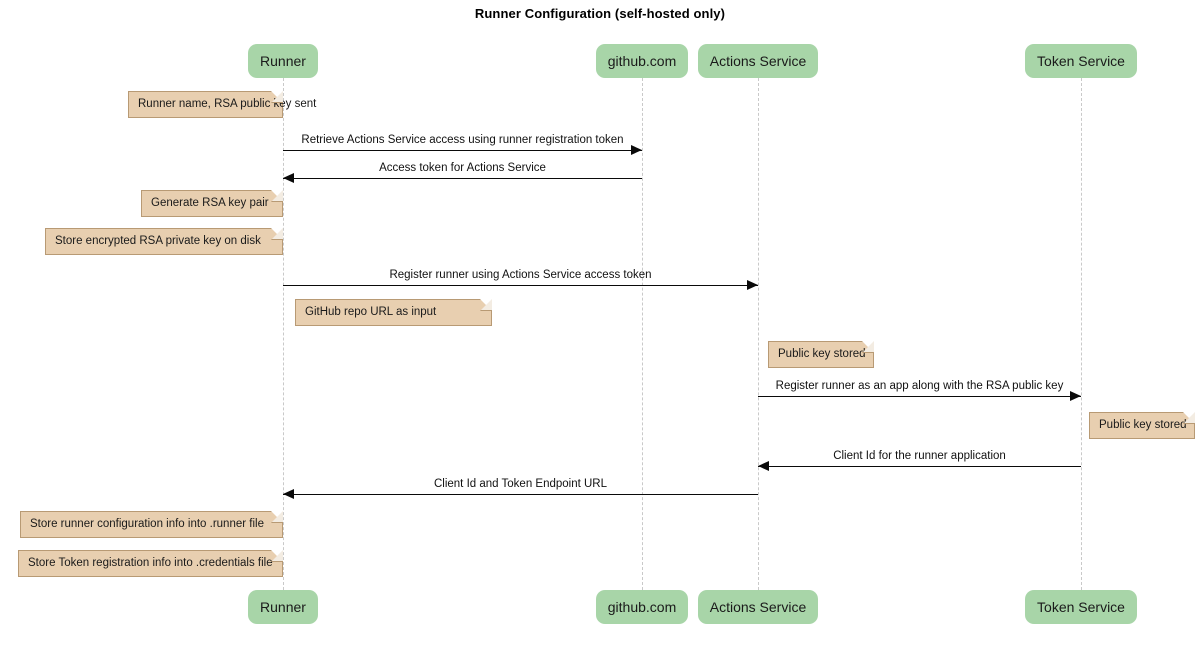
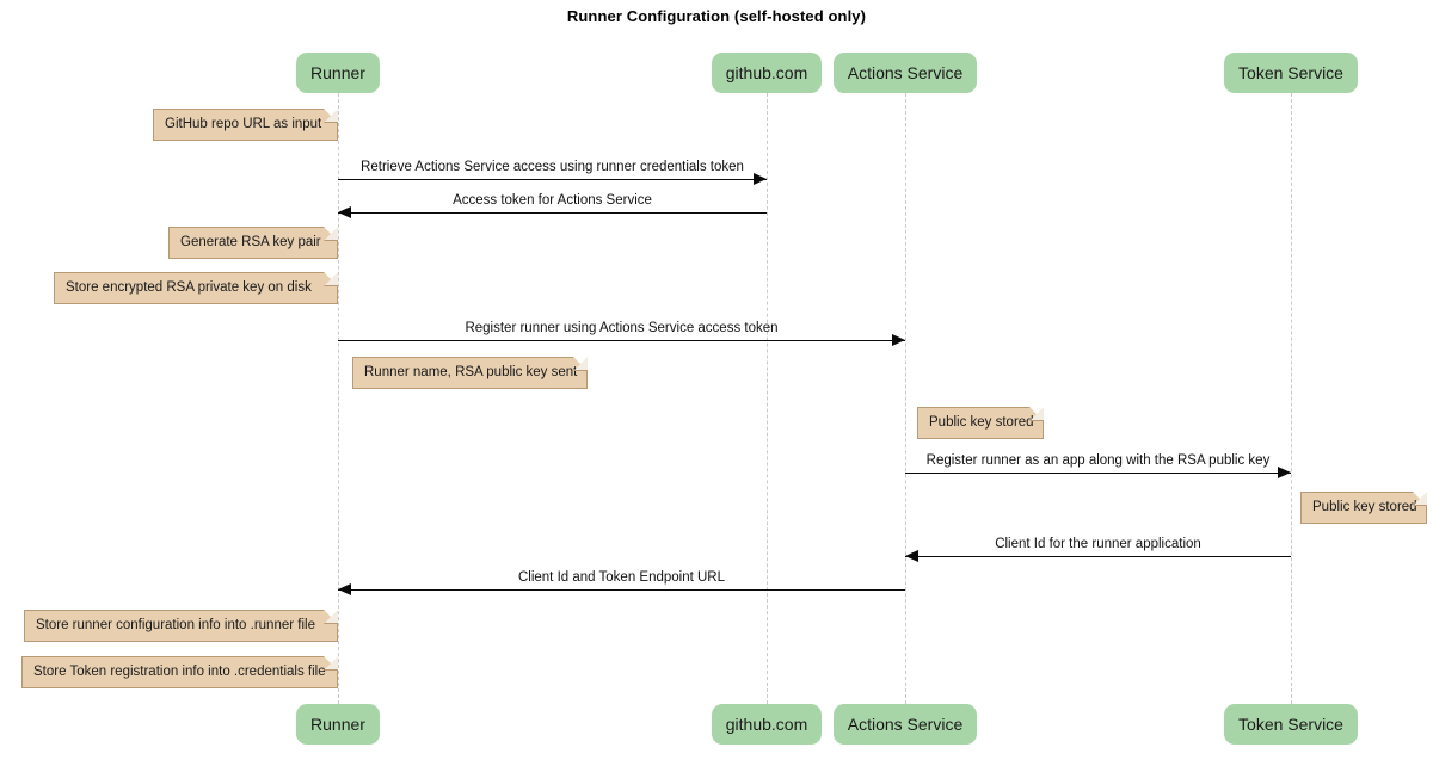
  Runner Configuration (self-hosted only)
- Retrieve Actions Service access using runner registration token
+ Retrieve Actions Service access using runner credentials token
  Access token for Actions Service
  Register runner using Actions Service access token
  Register runner as an app along with the RSA public key
  Client Id for the runner application
  Client Id and Token Endpoint URL
- Runner name, RSA public key sent
+ GitHub repo URL as input
  Generate RSA key pair
  Store encrypted RSA private key on disk
- GitHub repo URL as input
+ Runner name, RSA public key sent
  Public key stored
  Public key stored
  Store runner configuration info into .runner file
  Store Token registration info into .credentials file
  Runner
  github.com
  Actions Service
  Token Service
  Runner
  github.com
  Actions Service
  Token Service
